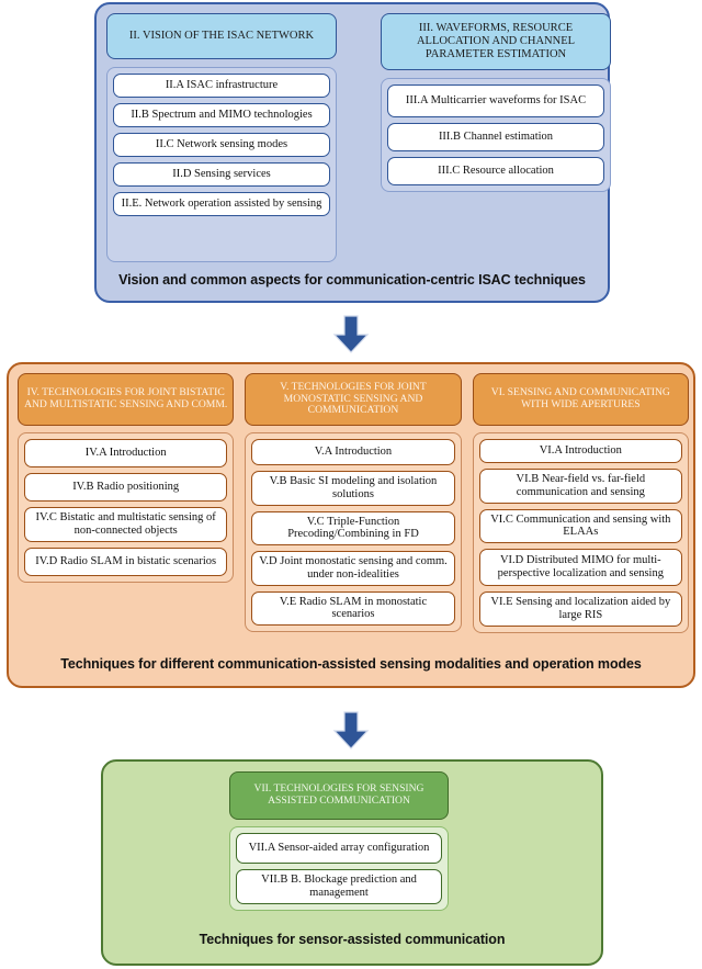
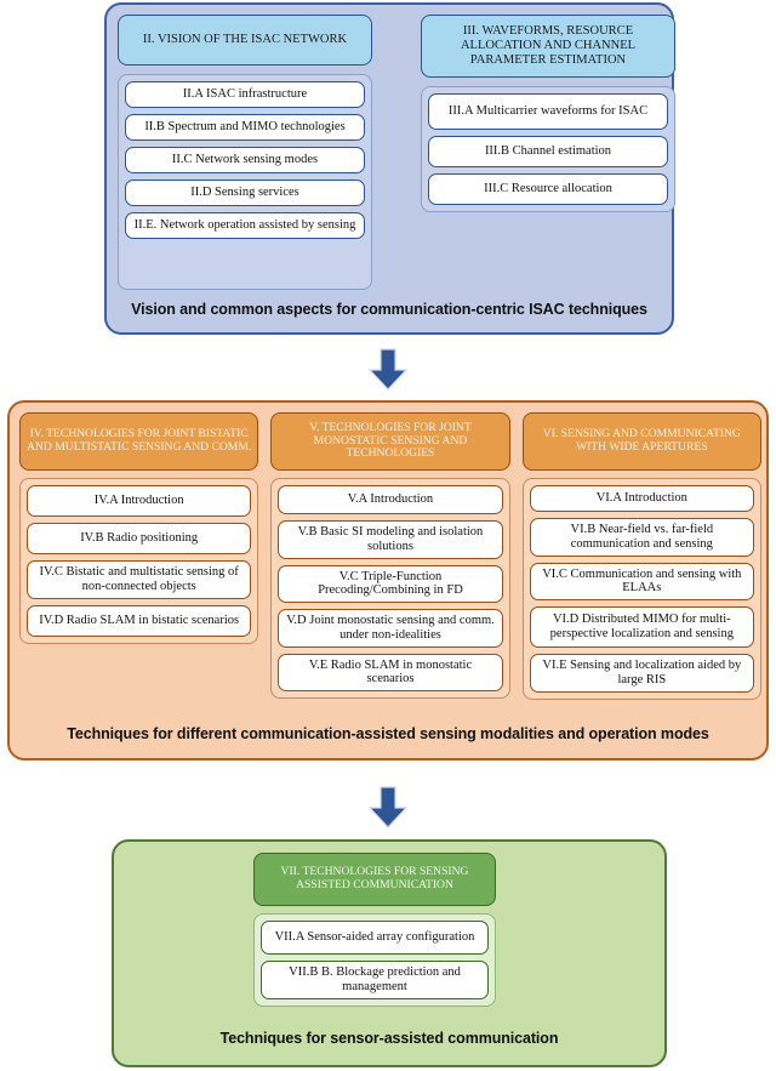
  II. VISION OF THE ISAC NETWORK
  II.A ISAC infrastructure
  II.B Spectrum and MIMO technologies
  II.C Network sensing modes
  II.D Sensing services
  II.E. Network operation assisted by sensing
  III. WAVEFORMS, RESOURCE ALLOCATION AND CHANNEL PARAMETER ESTIMATION
  III.A Multicarrier waveforms for ISAC
  III.B Channel estimation
  III.C Resource allocation
  Vision and common aspects for communication-centric ISAC techniques
  IV. TECHNOLOGIES FOR JOINT BISTATIC AND MULTISTATIC SENSING AND COMM.
  IV.A Introduction
  IV.B Radio positioning
  IV.C Bistatic and multistatic sensing of non-connected objects
  IV.D Radio SLAM in bistatic scenarios
- V. TECHNOLOGIES FOR JOINT MONOSTATIC SENSING AND COMMUNICATION
+ V. TECHNOLOGIES FOR JOINT MONOSTATIC SENSING AND TECHNOLOGIES
  V.A Introduction
  V.B Basic SI modeling and isolation solutions
  V.C Triple-Function Precoding/Combining in FD
  V.D Joint monostatic sensing and comm. under non-idealities
  V.E Radio SLAM in monostatic scenarios
  VI. SENSING AND COMMUNICATING WITH WIDE APERTURES
  VI.A Introduction
  VI.B Near-field vs. far-field communication and sensing
  VI.C Communication and sensing with ELAAs
  VI.D Distributed MIMO for multi-perspective localization and sensing
  VI.E Sensing and localization aided by large RIS
  Techniques for different communication-assisted sensing modalities and operation modes
  VII. TECHNOLOGIES FOR SENSING ASSISTED COMMUNICATION
  VII.A Sensor-aided array configuration
  VII.B B. Blockage prediction and management
  Techniques for sensor-assisted communication
